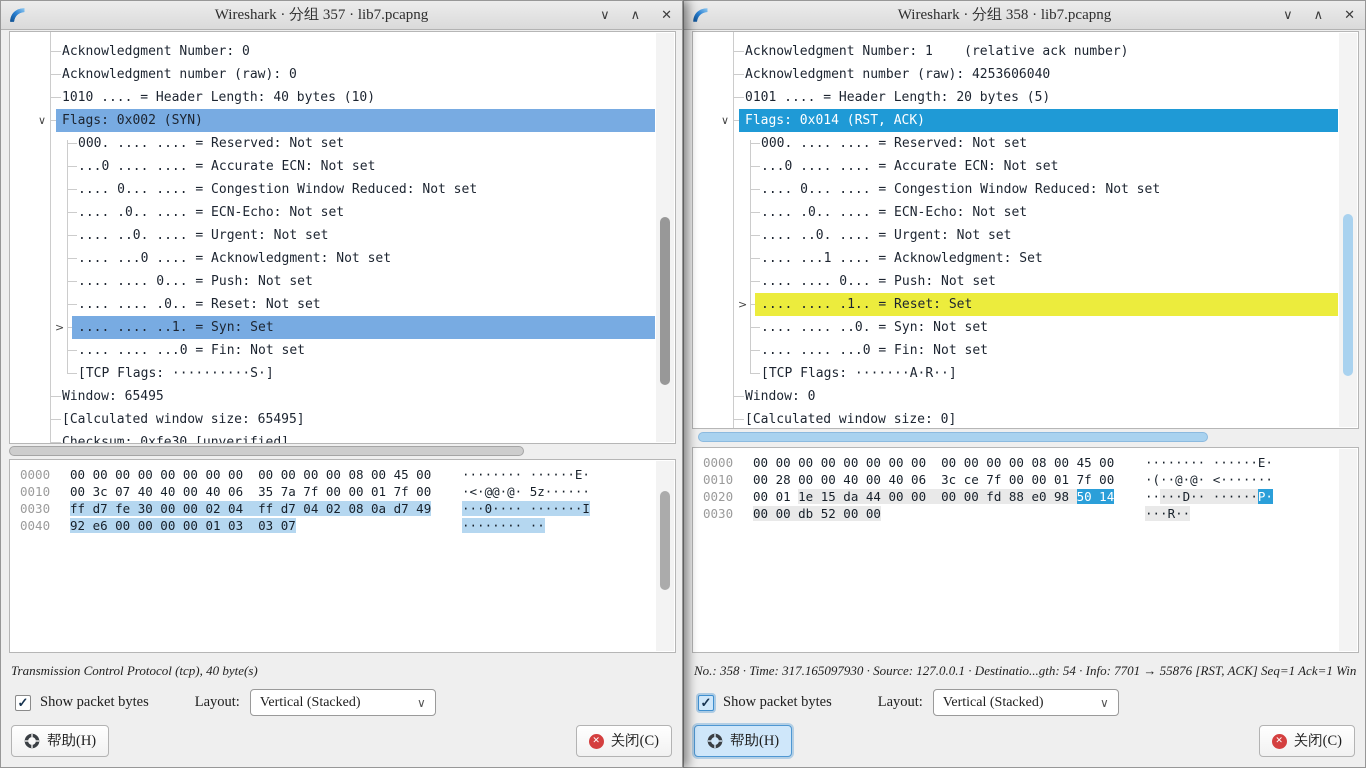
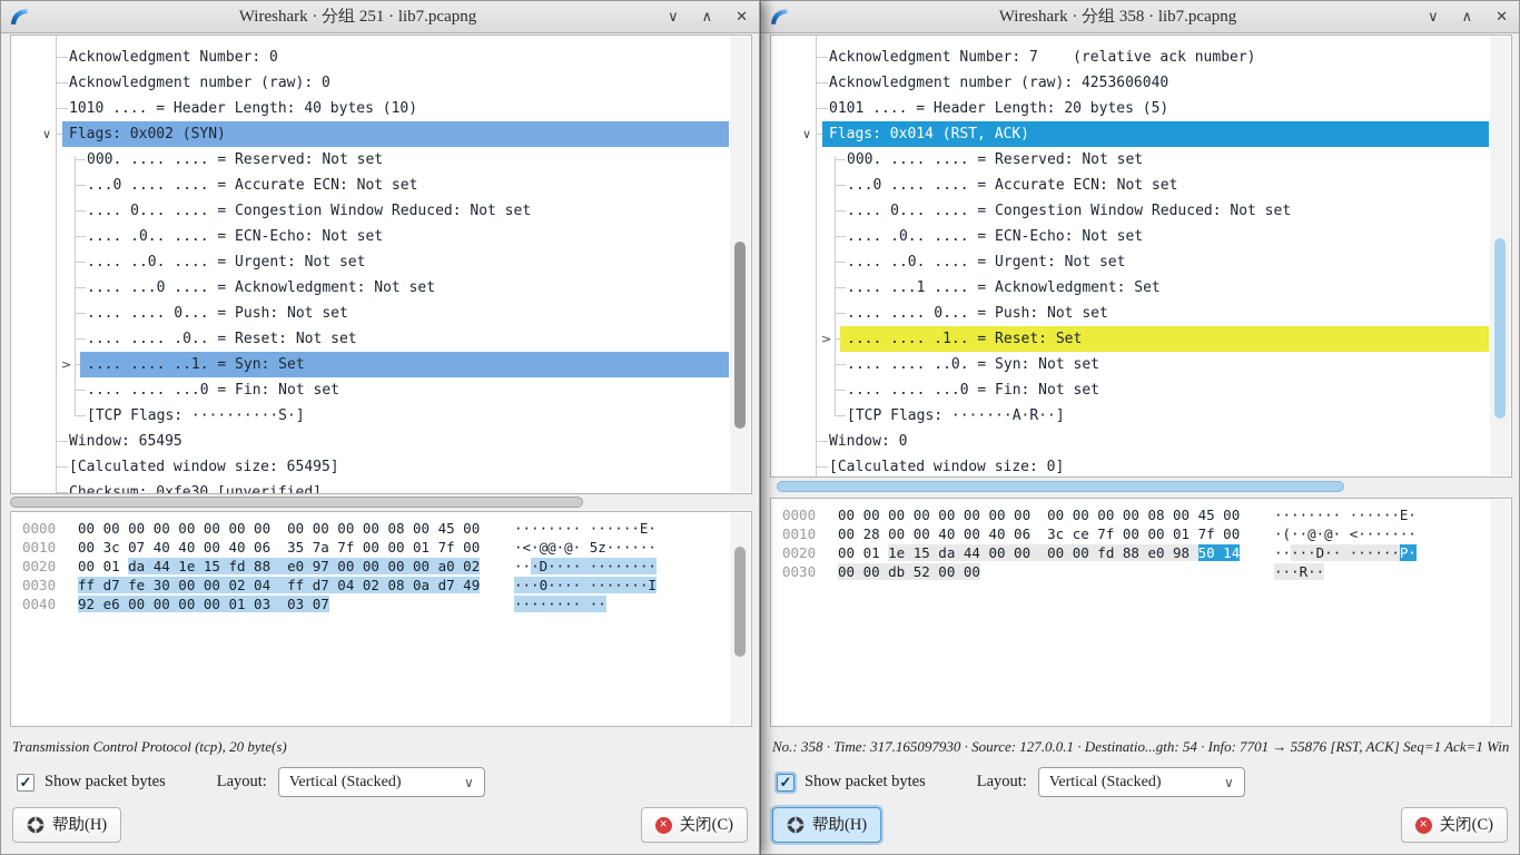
- Wireshark · 分组 357 · lib7.pcapng
+ Wireshark · 分组 251 · lib7.pcapng
  ∨
  ∧
  ✕
  Acknowledgment Number: 0
  Acknowledgment number (raw): 0
  1010 .... = Header Length: 40 bytes (10)
  ∨
  Flags: 0x002 (SYN)
  000. .... .... = Reserved: Not set
  ...0 .... .... = Accurate ECN: Not set
  .... 0... .... = Congestion Window Reduced: Not set
  .... .0.. .... = ECN-Echo: Not set
  .... ..0. .... = Urgent: Not set
  .... ...0 .... = Acknowledgment: Not set
  .... .... 0... = Push: Not set
  .... .... .0.. = Reset: Not set
  >
  .... .... ..1. = Syn: Set
  .... .... ...0 = Fin: Not set
  [TCP Flags: ··········S·]
  Window: 65495
  [Calculated window size: 65495]
  Checksum: 0xfe30 [unverified]
  0000 00 00 00 00 00 00 00 00 00 00 00 00 08 00 45 00
  ········ ······E·
  0010 00 3c 07 40 40 00 40 06 35 7a 7f 00 00 01 7f 00
  ·<·@@·@· 5z······
+ 0020 00 01 da 44 1e 15 fd 88 e0 97 00 00 00 00 a0 02
+ ···D···· ········
  0030 ff d7 fe 30 00 00 02 04 ff d7 04 02 08 0a d7 49
  ···0···· ·······I
  0040 92 e6 00 00 00 00 01 03 03 07
  ········ ··
- Transmission Control Protocol (tcp), 40 byte(s)
+ Transmission Control Protocol (tcp), 20 byte(s)
  ✓
  Show packet bytes
  Layout:
  Vertical (Stacked)
  ∨
  帮助(H)
  ✕
  关闭(C)
  Wireshark · 分组 358 · lib7.pcapng
  ∨
  ∧
  ✕
- Acknowledgment Number: 1 (relative ack number)
+ Acknowledgment Number: 7 (relative ack number)
  Acknowledgment number (raw): 4253606040
  0101 .... = Header Length: 20 bytes (5)
  ∨
  Flags: 0x014 (RST, ACK)
  000. .... .... = Reserved: Not set
  ...0 .... .... = Accurate ECN: Not set
  .... 0... .... = Congestion Window Reduced: Not set
  .... .0.. .... = ECN-Echo: Not set
  .... ..0. .... = Urgent: Not set
  .... ...1 .... = Acknowledgment: Set
  .... .... 0... = Push: Not set
  >
  .... .... .1.. = Reset: Set
  .... .... ..0. = Syn: Not set
  .... .... ...0 = Fin: Not set
  [TCP Flags: ·······A·R··]
  Window: 0
  [Calculated window size: 0]
  0000 00 00 00 00 00 00 00 00 00 00 00 00 08 00 45 00
  ········ ······E·
  0010 00 28 00 00 40 00 40 06 3c ce 7f 00 00 01 7f 00
  ·(··@·@· <·······
  0020 00 01 1e 15 da 44 00 00 00 00 fd 88 e0 98 50 14
  ·····D·· ······P·
  0030 00 00 db 52 00 00
  ···R··
  No.: 358 · Time: 317.165097930 · Source: 127.0.0.1 · Destinatio...gth: 54 · Info: 7701 → 55876 [RST, ACK] Seq=1 Ack=1 Win
  ✓
  Show packet bytes
  Layout:
  Vertical (Stacked)
  ∨
  帮助(H)
  ✕
  关闭(C)
